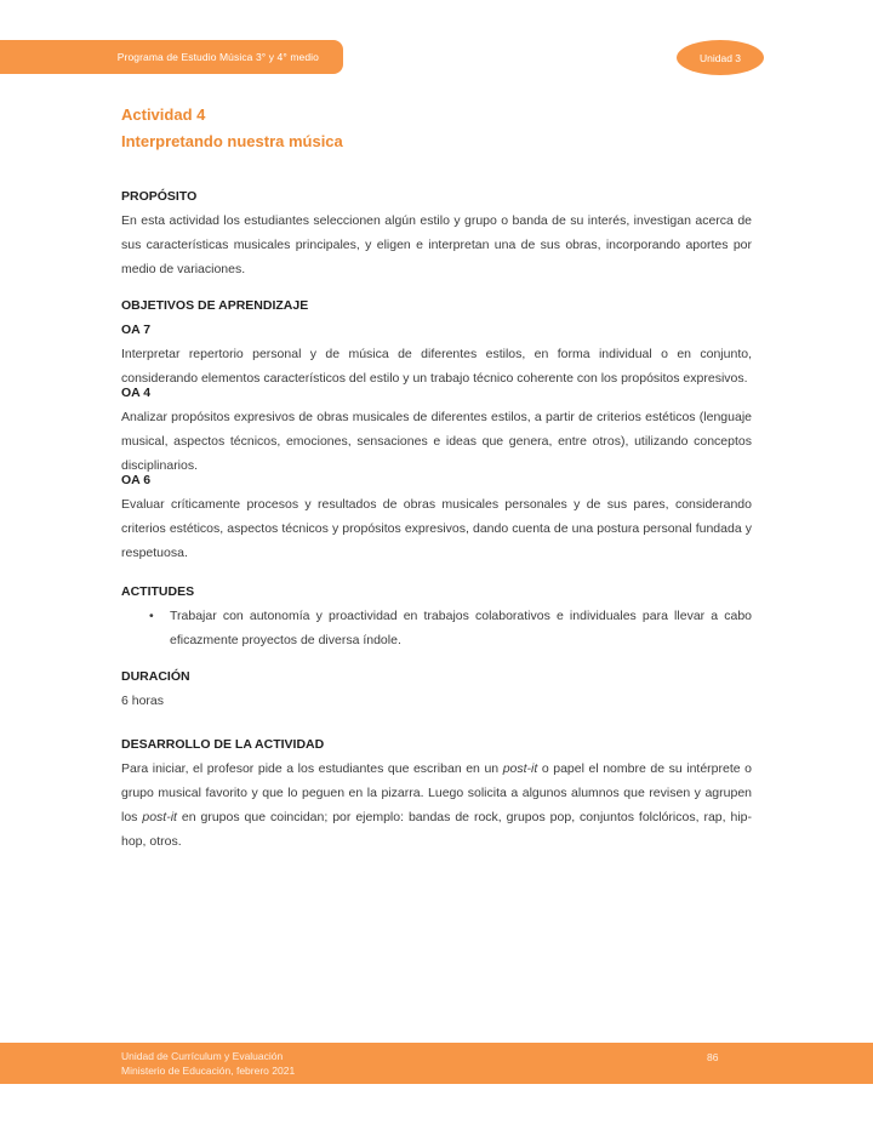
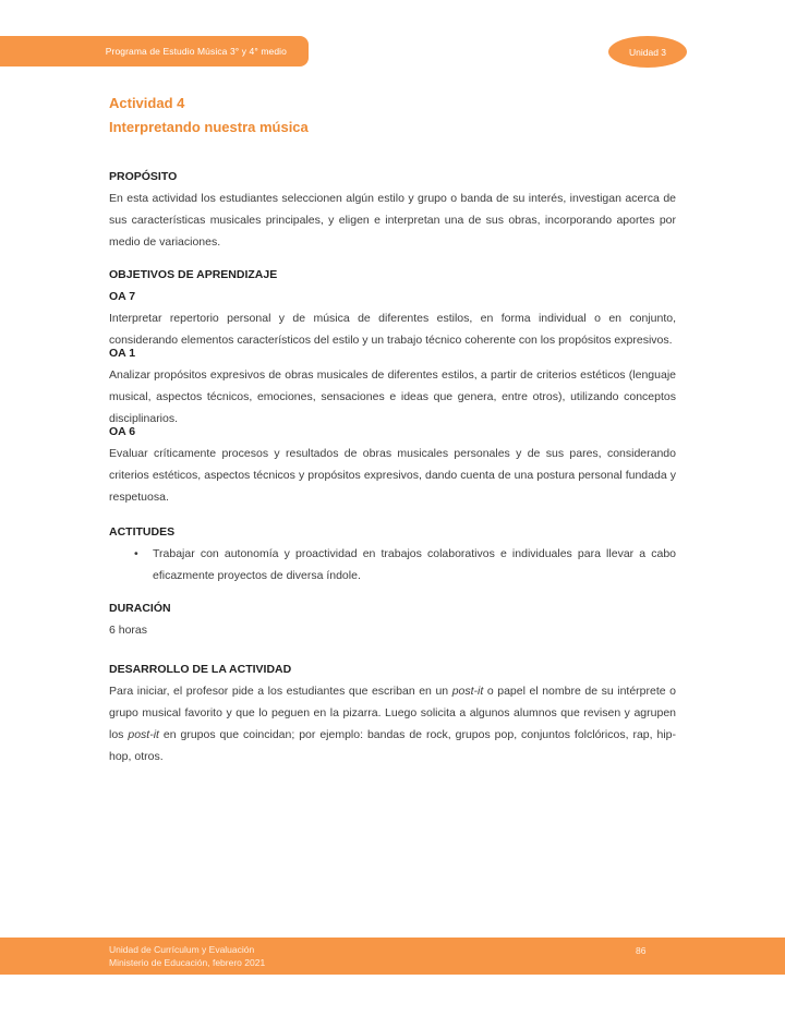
  Programa de Estudio Música 3° y 4° medio
  Unidad 3
  Actividad 4
  Interpretando nuestra música
  PROPÓSITO
  En esta actividad los estudiantes seleccionen algún estilo y grupo o banda de su interés, investigan acerca de sus características musicales principales, y eligen e interpretan una de sus obras, incorporando aportes por medio de variaciones.
  OBJETIVOS DE APRENDIZAJE
  OA 7
  Interpretar repertorio personal y de música de diferentes estilos, en forma individual o en conjunto, considerando elementos característicos del estilo y un trabajo técnico coherente con los propósitos expresivos.
- OA 4
+ OA 1
  Analizar propósitos expresivos de obras musicales de diferentes estilos, a partir de criterios estéticos (lenguaje musical, aspectos técnicos, emociones, sensaciones e ideas que genera, entre otros), utilizando conceptos disciplinarios.
  OA 6
  Evaluar críticamente procesos y resultados de obras musicales personales y de sus pares, considerando criterios estéticos, aspectos técnicos y propósitos expresivos, dando cuenta de una postura personal fundada y respetuosa.
  ACTITUDES
  •
  Trabajar con autonomía y proactividad en trabajos colaborativos e individuales para llevar a cabo eficazmente proyectos de diversa índole.
  DURACIÓN
  6 horas
  DESARROLLO DE LA ACTIVIDAD
  Para iniciar, el profesor pide a los estudiantes que escriban en un post-it o papel el nombre de su intérprete o grupo musical favorito y que lo peguen en la pizarra. Luego solicita a algunos alumnos que revisen y agrupen los post-it en grupos que coincidan; por ejemplo: bandas de rock, grupos pop, conjuntos folclóricos, rap, hip-hop, otros.
  Unidad de Currículum y Evaluación
  Ministerio de Educación, febrero 2021
  86
